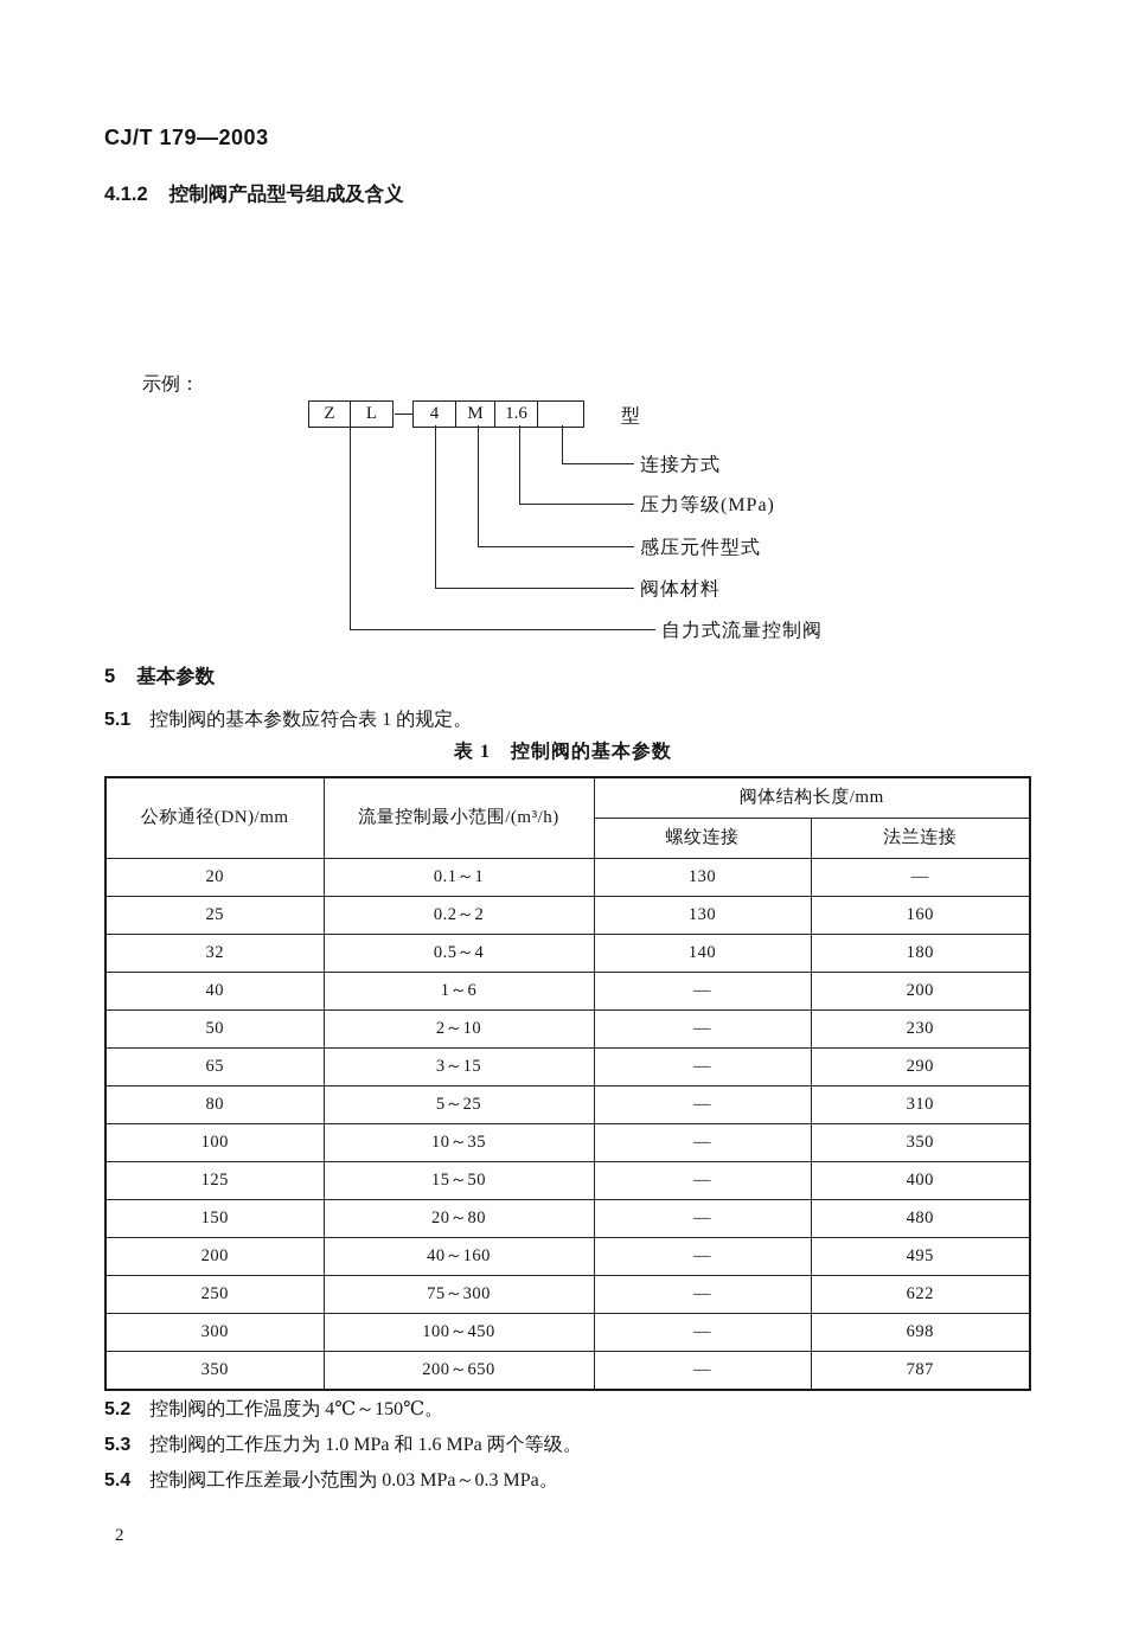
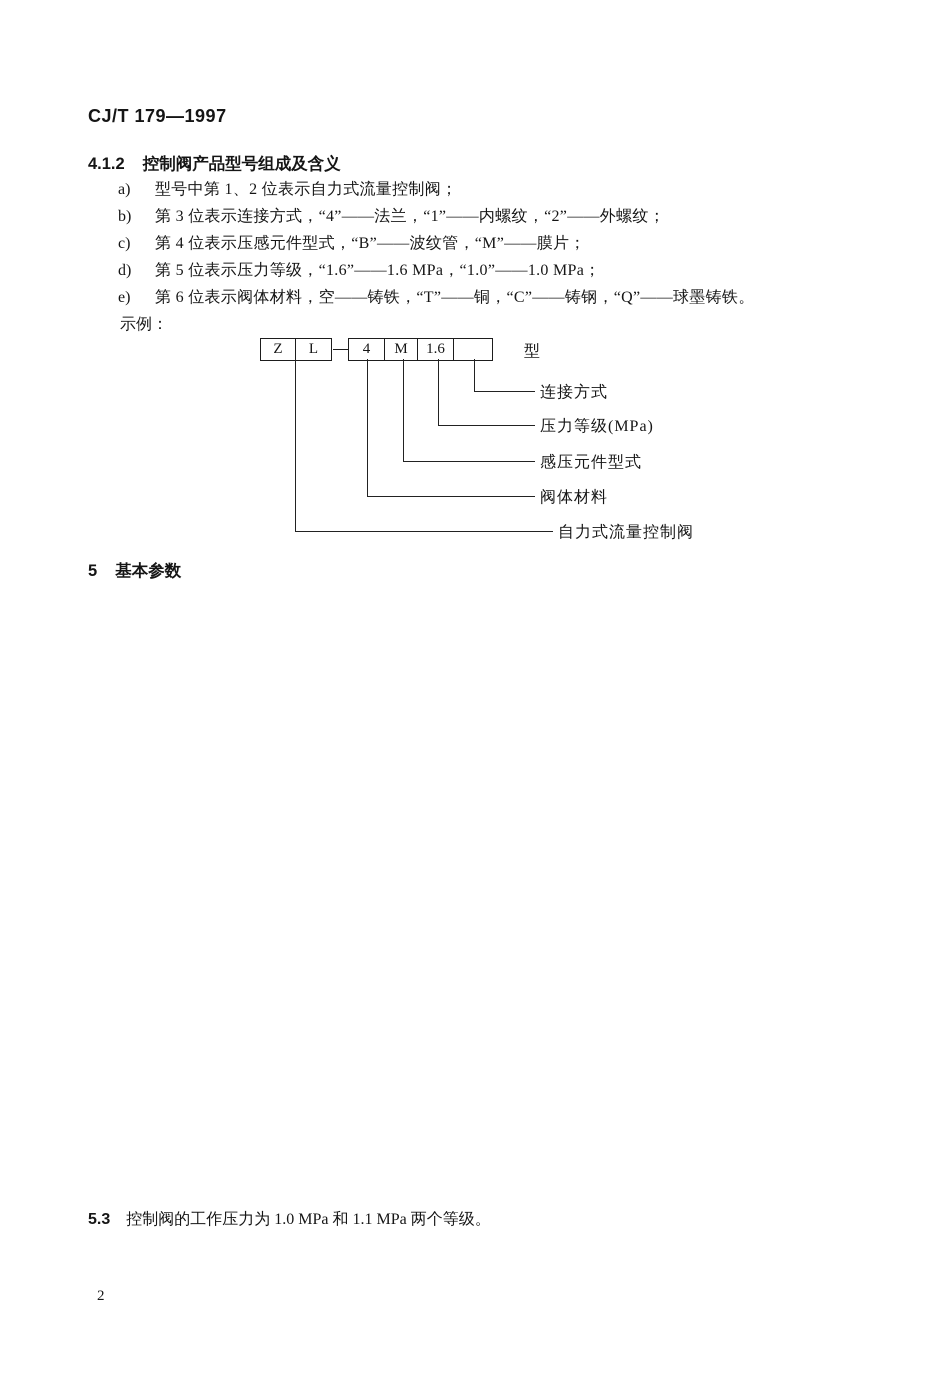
- CJ/T 179—2003
+ CJ/T 179—1997
  4.1.2 控制阀产品型号组成及含义
+ a)
+ 型号中第 1、2 位表示自力式流量控制阀；
+ b)
+ 第 3 位表示连接方式，“4”——法兰，“1”——内螺纹，“2”——外螺纹；
+ c)
+ 第 4 位表示压感元件型式，“B”——波纹管，“M”——膜片；
+ d)
+ 第 5 位表示压力等级，“1.6”——1.6 MPa，“1.0”——1.0 MPa；
+ e)
+ 第 6 位表示阀体材料，空——铸铁，“T”——铜，“C”——铸钢，“Q”——球墨铸铁。
  示例：
  Z
  L
  4
  M
  1.6
  型
  连接方式
  压力等级(MPa)
  感压元件型式
  阀体材料
  自力式流量控制阀
  5 基本参数
- 5.1 控制阀的基本参数应符合表 1 的规定。
- 表 1 控制阀的基本参数
- 公称通径(DN)/mm	流量控制最小范围/(m³/h)	阀体结构长度/mm
- 螺纹连接	法兰连接
- 20	0.1～1	130	—
- 25	0.2～2	130	160
- 32	0.5～4	140	180
- 40	1～6	—	200
- 50	2～10	—	230
- 65	3～15	—	290
- 80	5～25	—	310
- 100	10～35	—	350
- 125	15～50	—	400
- 150	20～80	—	480
- 200	40～160	—	495
- 250	75～300	—	622
- 300	100～450	—	698
- 350	200～650	—	787
- 5.2 控制阀的工作温度为 4℃～150℃。
- 5.3 控制阀的工作压力为 1.0 MPa 和 1.6 MPa 两个等级。
+ 5.3 控制阀的工作压力为 1.0 MPa 和 1.1 MPa 两个等级。
- 5.4 控制阀工作压差最小范围为 0.03 MPa～0.3 MPa。
  2
